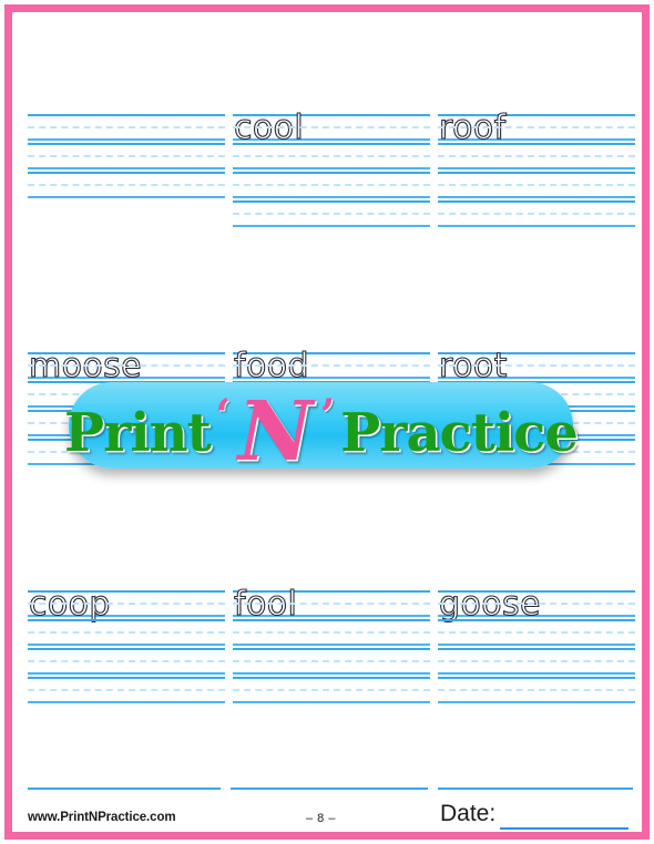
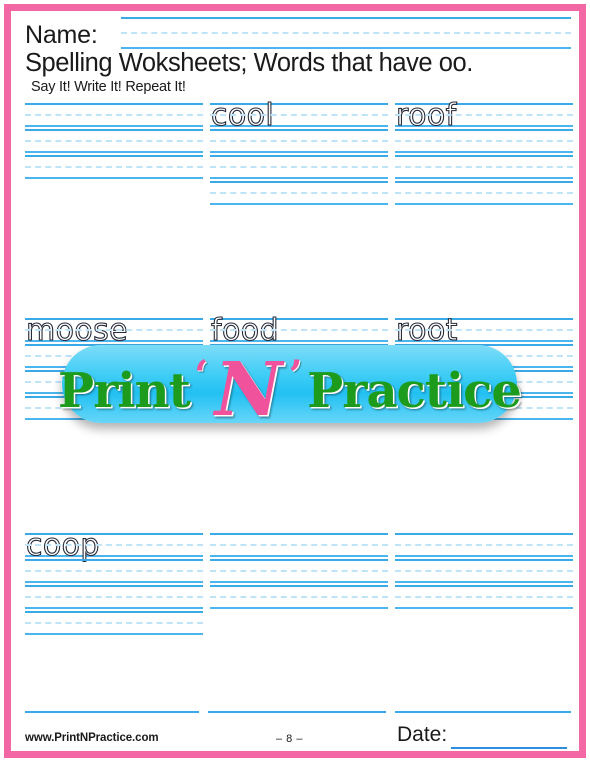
+ Name:
+ Spelling Woksheets; Words that have oo.
+ Say It! Write It! Repeat It!
  cool
  roof
  moose
  food
  root
  coop
- fool
- goose
  www.PrintNPractice.com
  – 8 –
  Date:
  Print ‘ N ’ Practice
